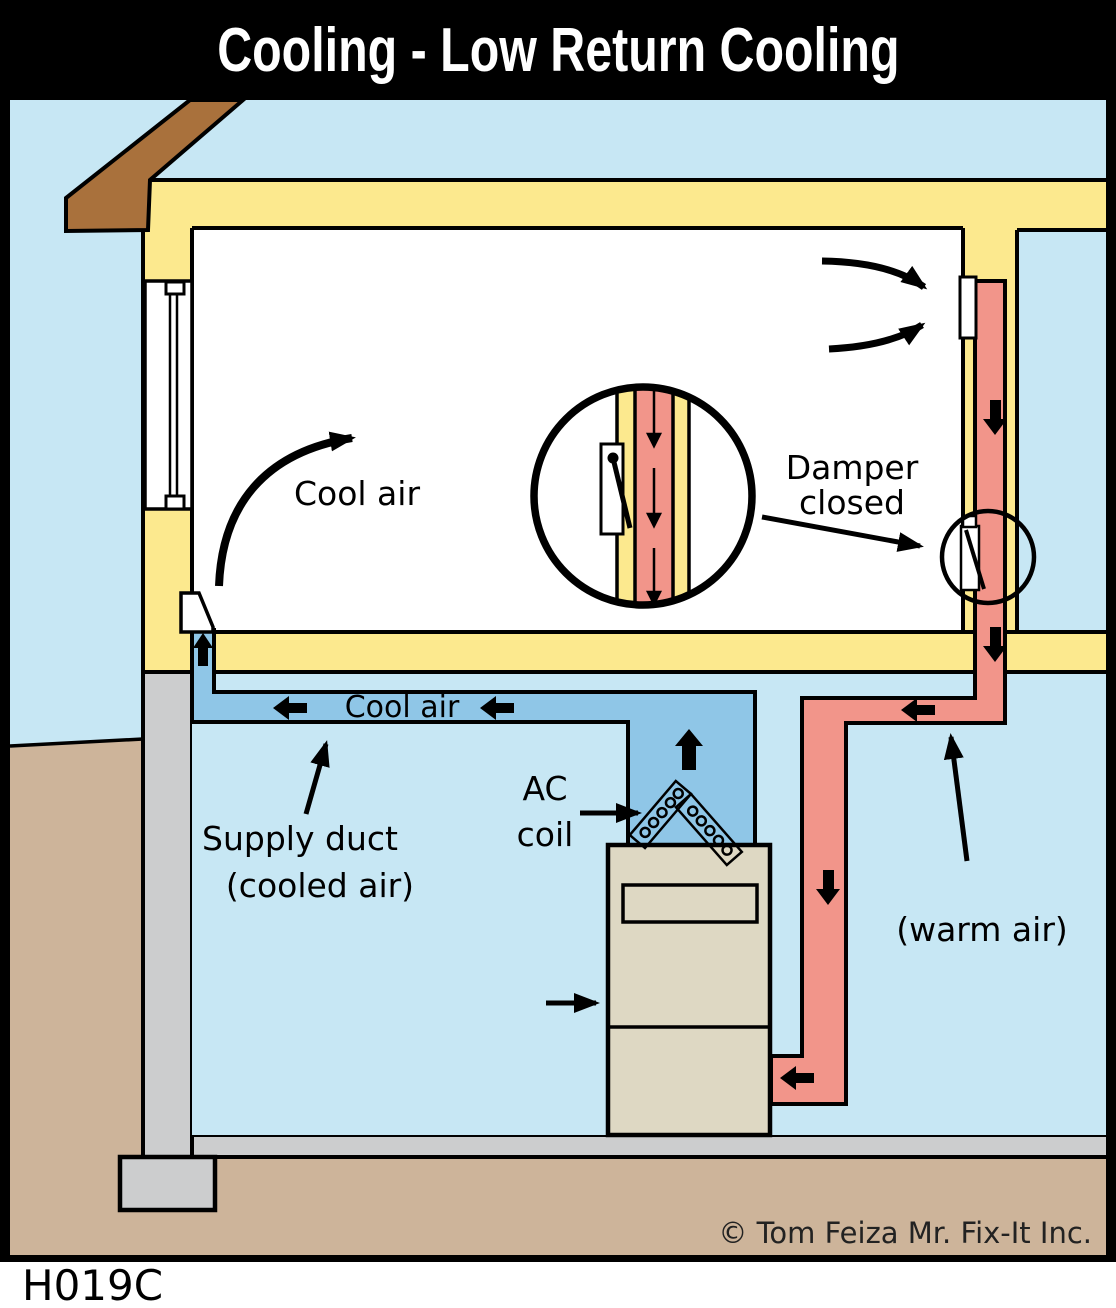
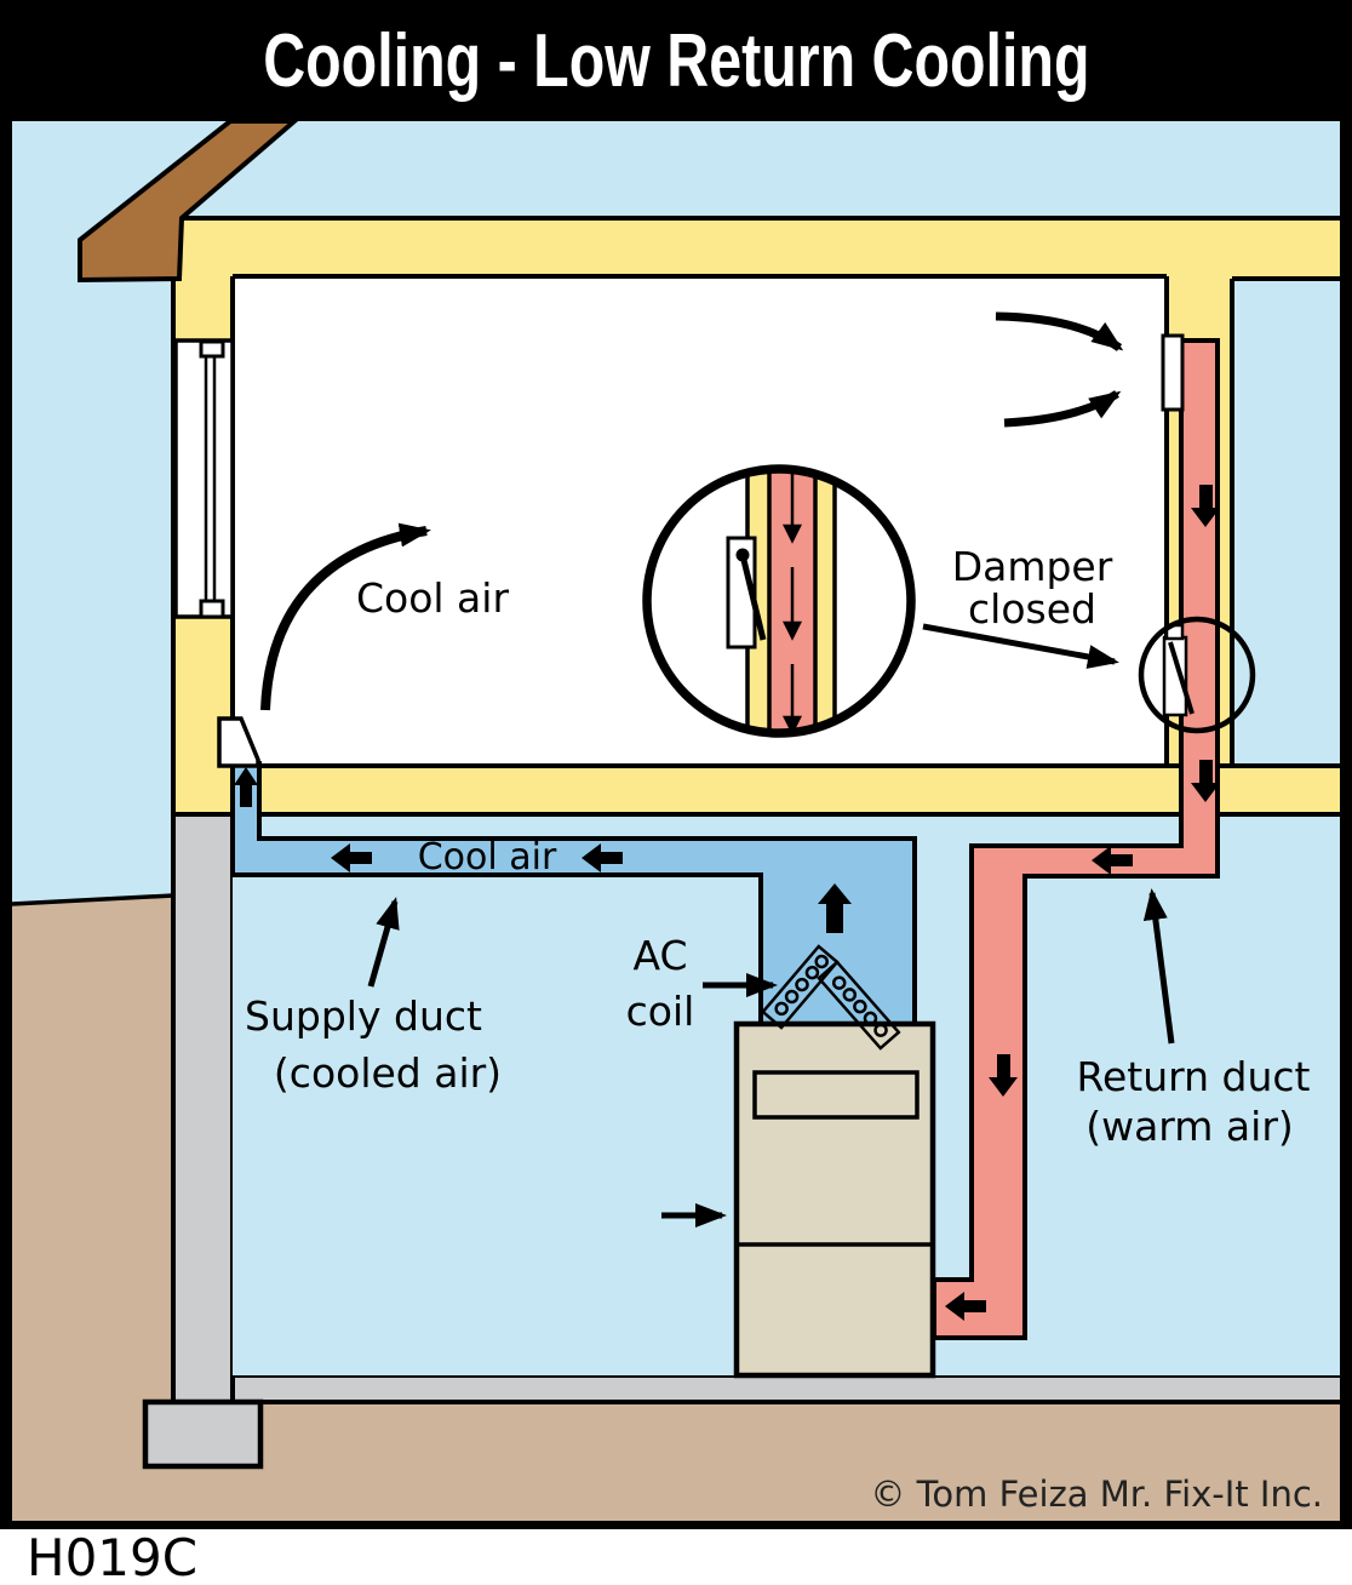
  Damper
  closed
  Cool air
  Cool air
  Supply duct
  (cooled air)
  AC
  coil
+ Return duct
  (warm air)
  © Tom Feiza Mr. Fix-It Inc.
  H019C
  Cooling - Low Return Cooling
